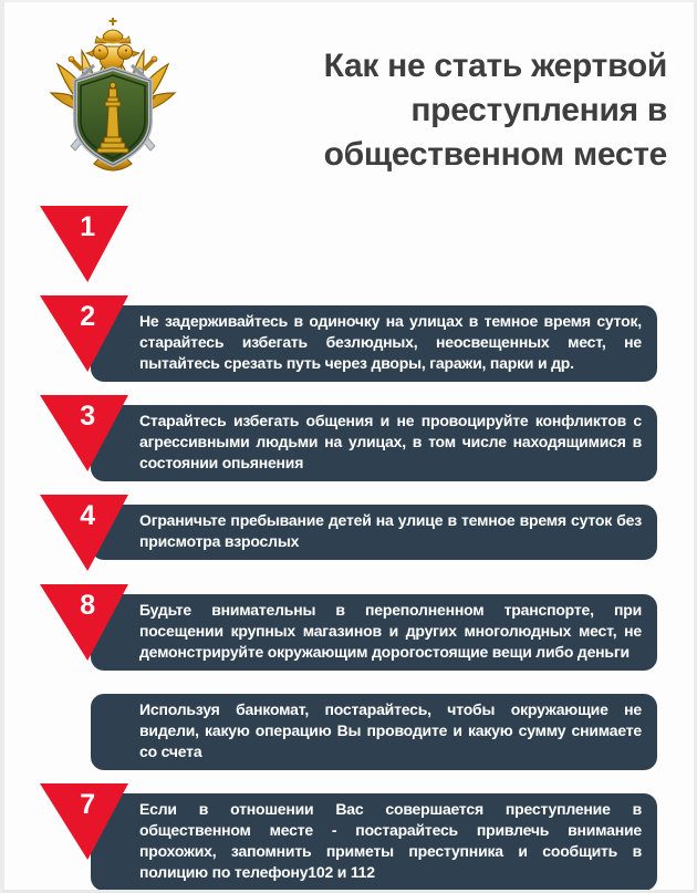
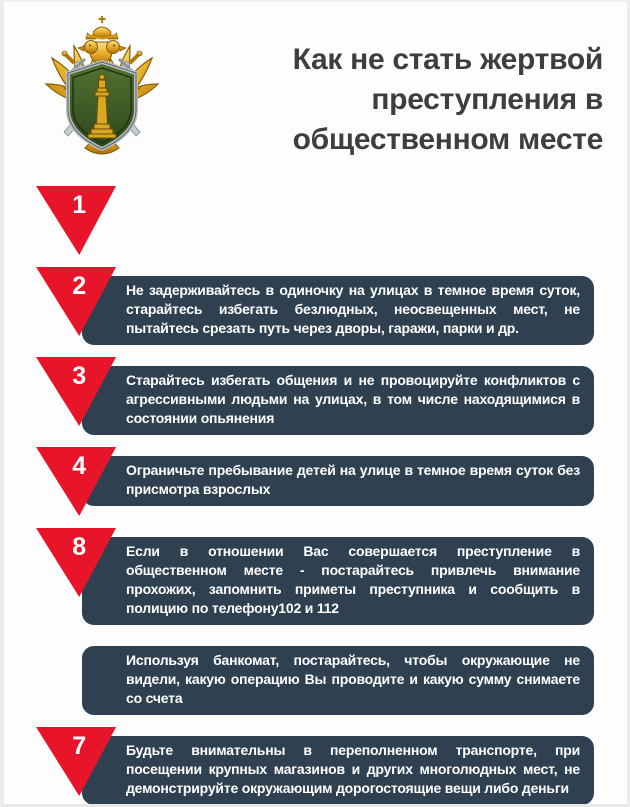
  Как не стать жертвой
  преступления в
  общественном месте
  1
  2
  Не задерживайтесь в одиночку на улицах в темное время суток, старайтесь избегать безлюдных, неосвещенных мест, не пытайтесь срезать путь через дворы, гаражи, парки и др.
  3
  Старайтесь избегать общения и не провоцируйте конфликтов с агрессивными людьми на улицах, в том числе находящимися в состоянии опьянения
  4
  Ограничьте пребывание детей на улице в темное время суток без присмотра взрослых
  8
- Будьте внимательны в переполненном транспорте, при посещении крупных магазинов и других многолюдных мест, не демонстрируйте окружающим дорогостоящие вещи либо деньги
+ Если в отношении Вас совершается преступление в общественном месте - постарайтесь привлечь внимание прохожих, запомнить приметы преступника и сообщить в полицию по телефону102 и 112
  Используя банкомат, постарайтесь, чтобы окружающие не видели, какую операцию Вы проводите и какую сумму снимаете со счета
  7
- Если в отношении Вас совершается преступление в общественном месте - постарайтесь привлечь внимание прохожих, запомнить приметы преступника и сообщить в полицию по телефону102 и 112
+ Будьте внимательны в переполненном транспорте, при посещении крупных магазинов и других многолюдных мест, не демонстрируйте окружающим дорогостоящие вещи либо деньги
